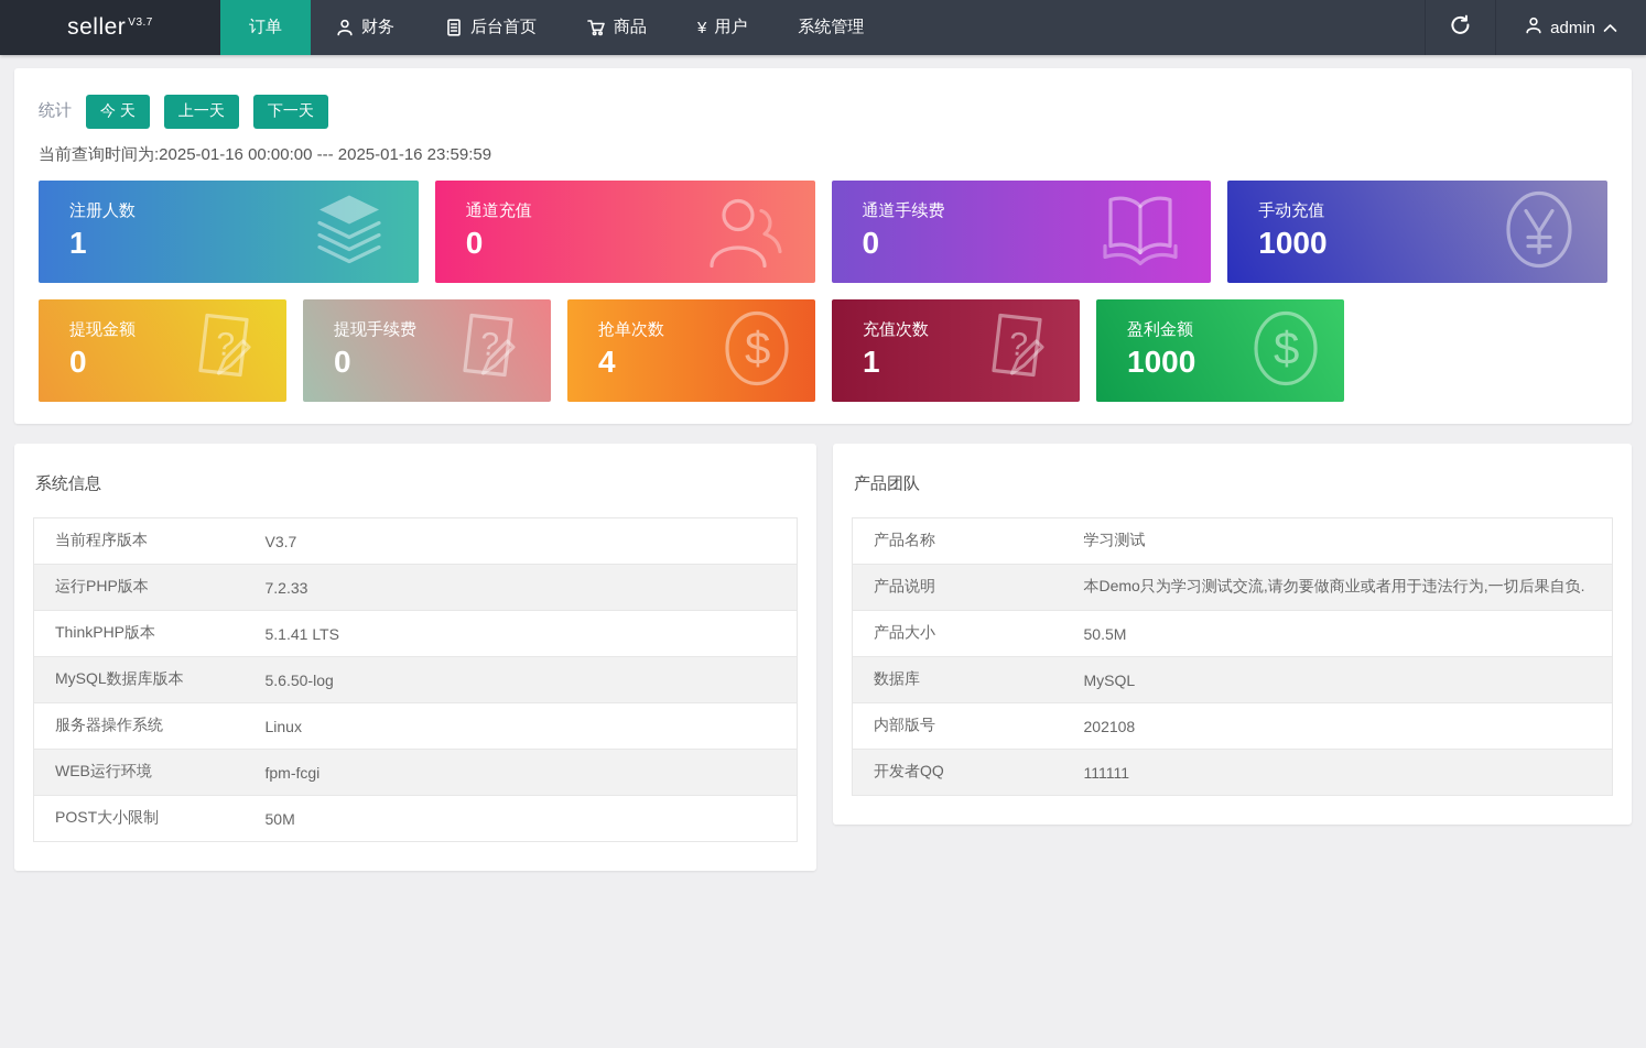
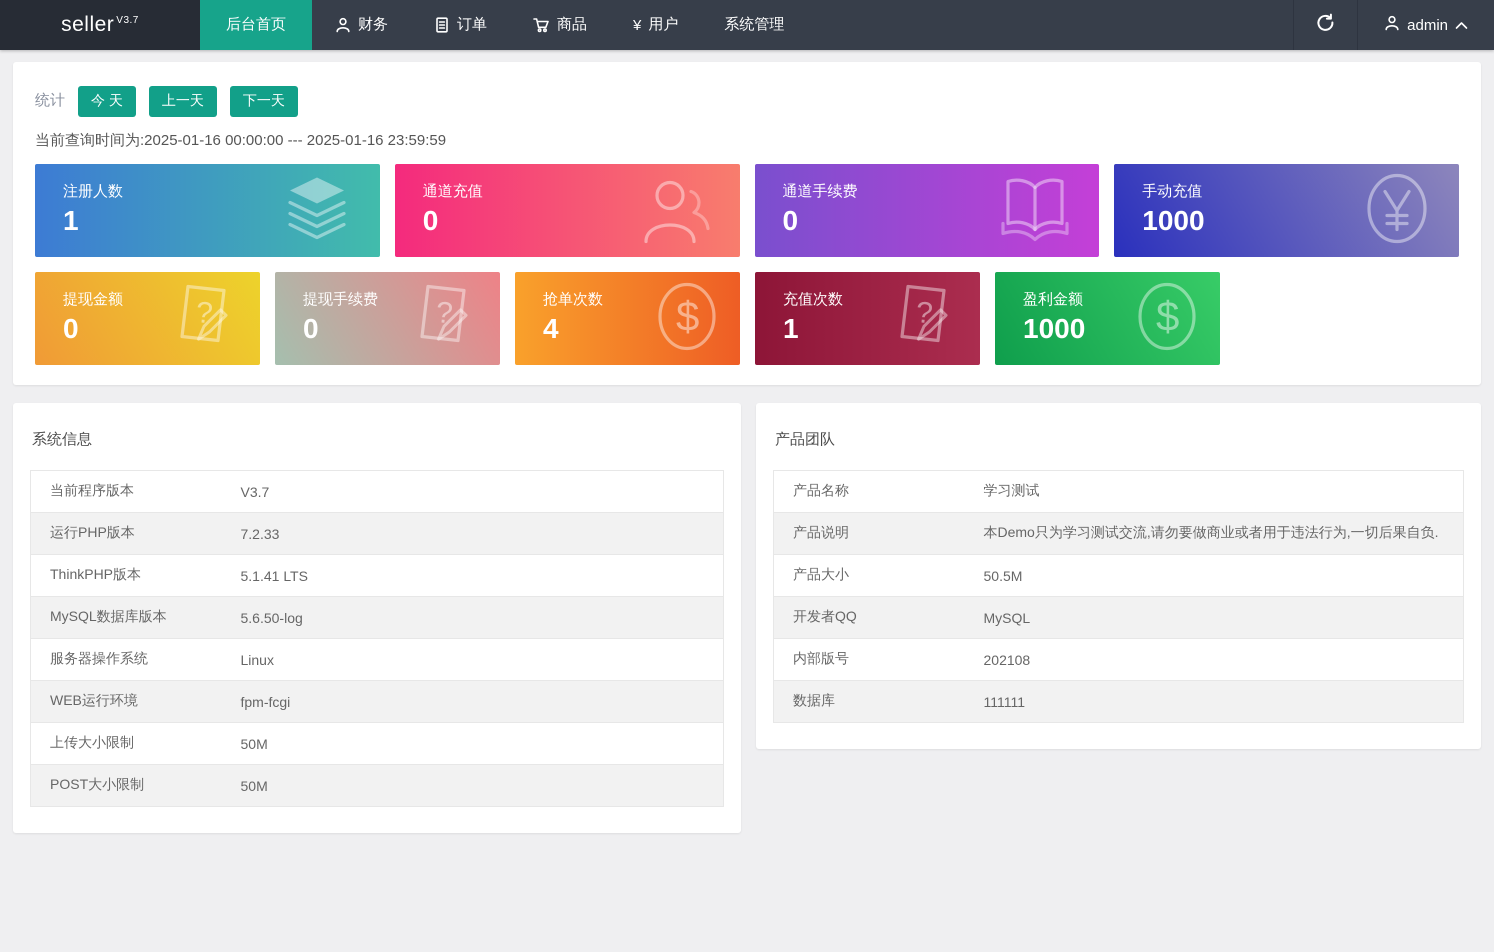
  seller
  V3.7
- 订单
+ 后台首页
  财务
- 后台首页
+ 订单
  商品
  ¥
  用户
  系统管理
  admin
  统计
  今 天
  上一天
  下一天
  当前查询时间为:2025-01-16 00:00:00 --- 2025-01-16 23:59:59
  注册人数
  1
  通道充值
  0
  通道手续费
  0
  手动充值
  1000
  提现金额
  0
  提现手续费
  0
  抢单次数
  4
  $
  充值次数
  1
  盈利金额
  1000
  $
  系统信息
  当前程序版本	V3.7
  运行PHP版本	7.2.33
  ThinkPHP版本	5.1.41 LTS
  MySQL数据库版本	5.6.50-log
  服务器操作系统	Linux
  WEB运行环境	fpm-fcgi
+ 上传大小限制	50M
  POST大小限制	50M
  产品团队
  产品名称	学习测试
  产品说明	本Demo只为学习测试交流,请勿要做商业或者用于违法行为,一切后果自负.
  产品大小	50.5M
- 数据库	MySQL
+ 开发者QQ	MySQL
  内部版号	202108
- 开发者QQ	111111
+ 数据库	111111
